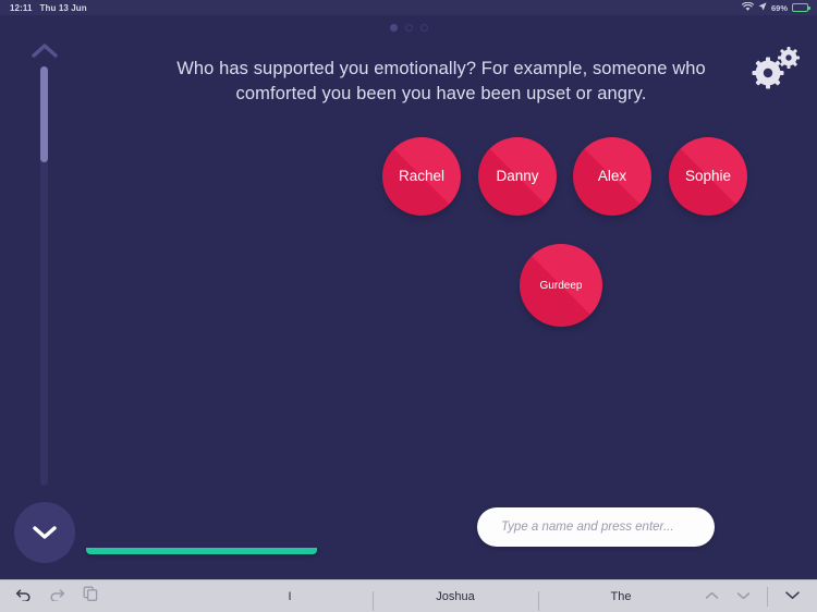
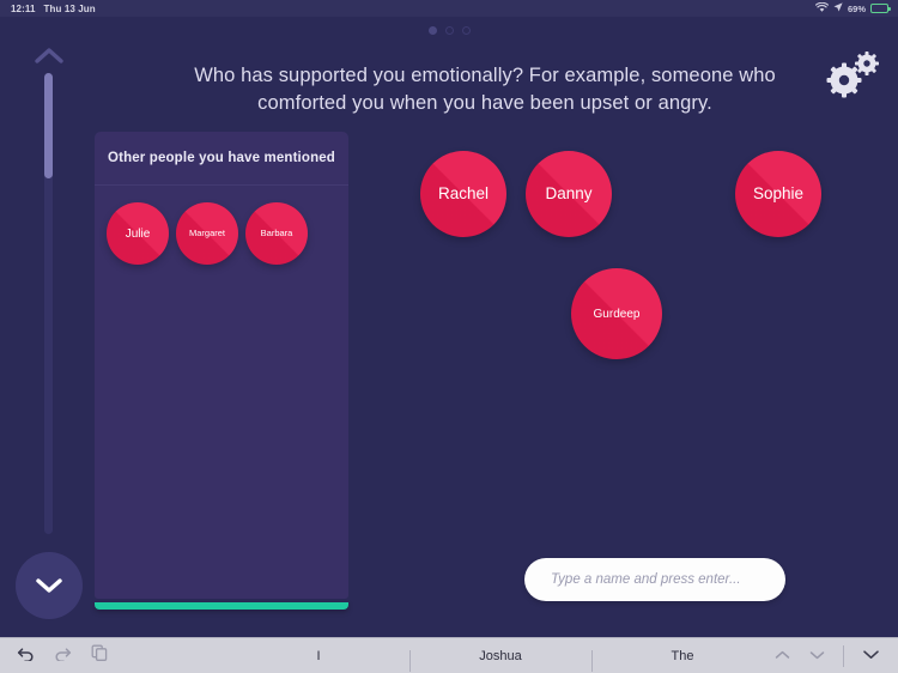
  12:11
  Thu 13 Jun
  69%
- Who has supported you emotionally? For example, someone who comforted you been you have been upset or angry.
+ Who has supported you emotionally? For example, someone who comforted you when you have been upset or angry.
+ Other people you have mentioned
+ Julie
+ Margaret
+ Barbara
  Rachel
  Danny
- Alex
  Sophie
  Gurdeep
  Type a name and press enter...
  I
  Joshua
  The
